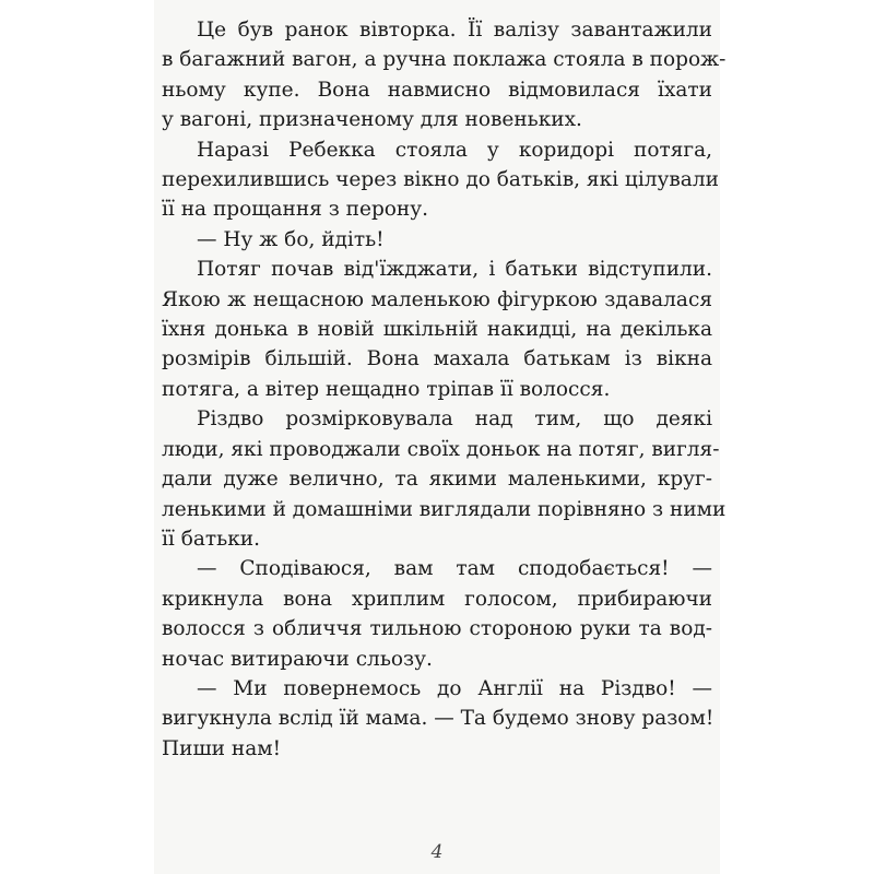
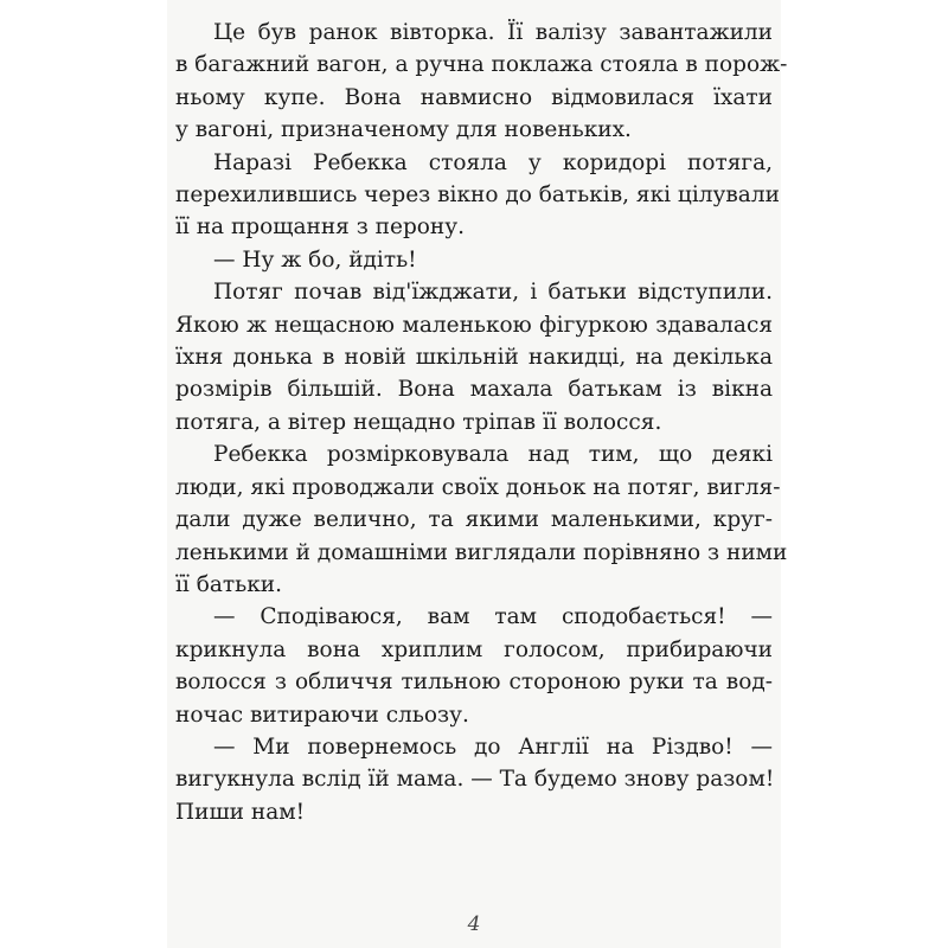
  Це був ранок вівторка. Її валізу завантажили
  в багажний вагон, а ручна поклажа стояла в порож-
  ньому купе. Вона навмисно відмовилася їхати
  у вагоні, призначеному для новеньких.
  Наразі Ребекка стояла у коридорі потяга,
  перехилившись через вікно до батьків, які цілували
  її на прощання з перону.
  — Ну ж бо, йдіть!
  Потяг почав від'їжджати, і батьки відступили.
  Якою ж нещасною маленькою фігуркою здавалася
  їхня донька в новій шкільній накидці, на декілька
  розмірів більшій. Вона махала батькам із вікна
  потяга, а вітер нещадно тріпав її волосся.
- Різдво розмірковувала над тим, що деякі
+ Ребекка розмірковувала над тим, що деякі
  люди, які проводжали своїх доньок на потяг, вигля-
  дали дуже велично, та якими маленькими, круг-
  ленькими й домашніми виглядали порівняно з ними
  її батьки.
  — Сподіваюся, вам там сподобається! —
  крикнула вона хриплим голосом, прибираючи
  волосся з обличчя тильною стороною руки та вод-
  ночас витираючи сльозу.
  — Ми повернемось до Англії на Різдво! —
  вигукнула вслід їй мама. — Та будемо знову разом!
  Пиши нам!
  4
